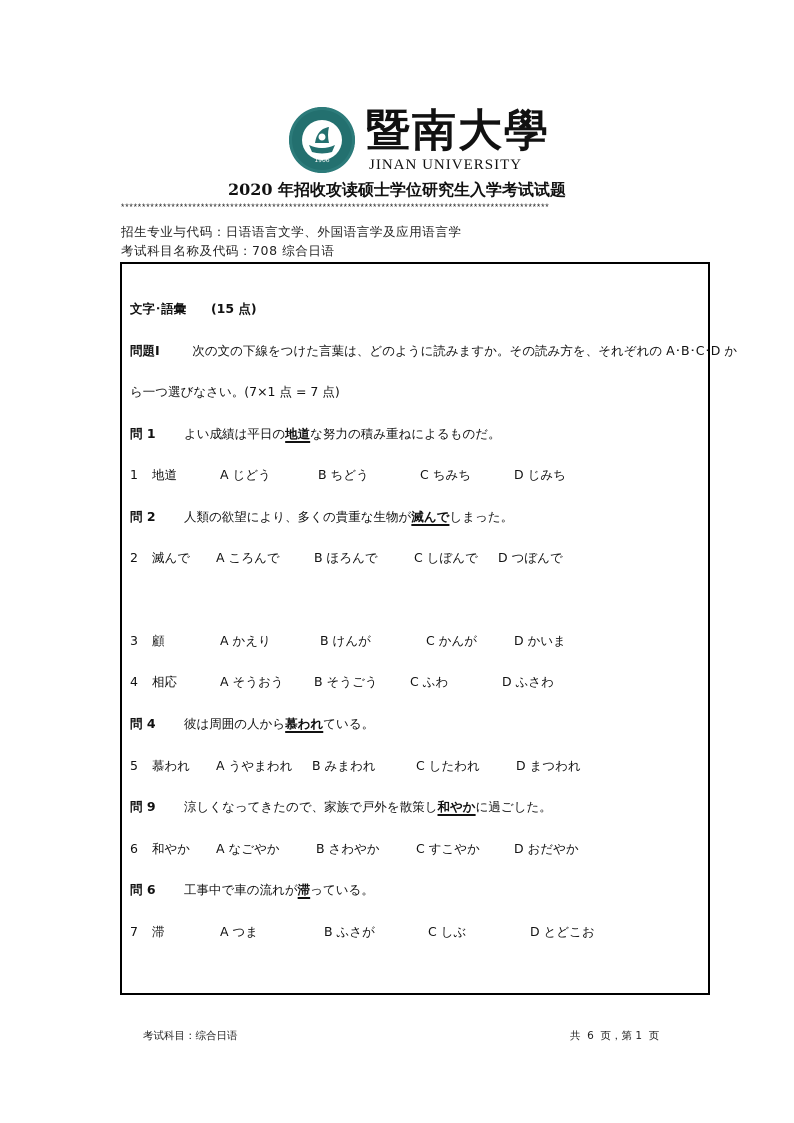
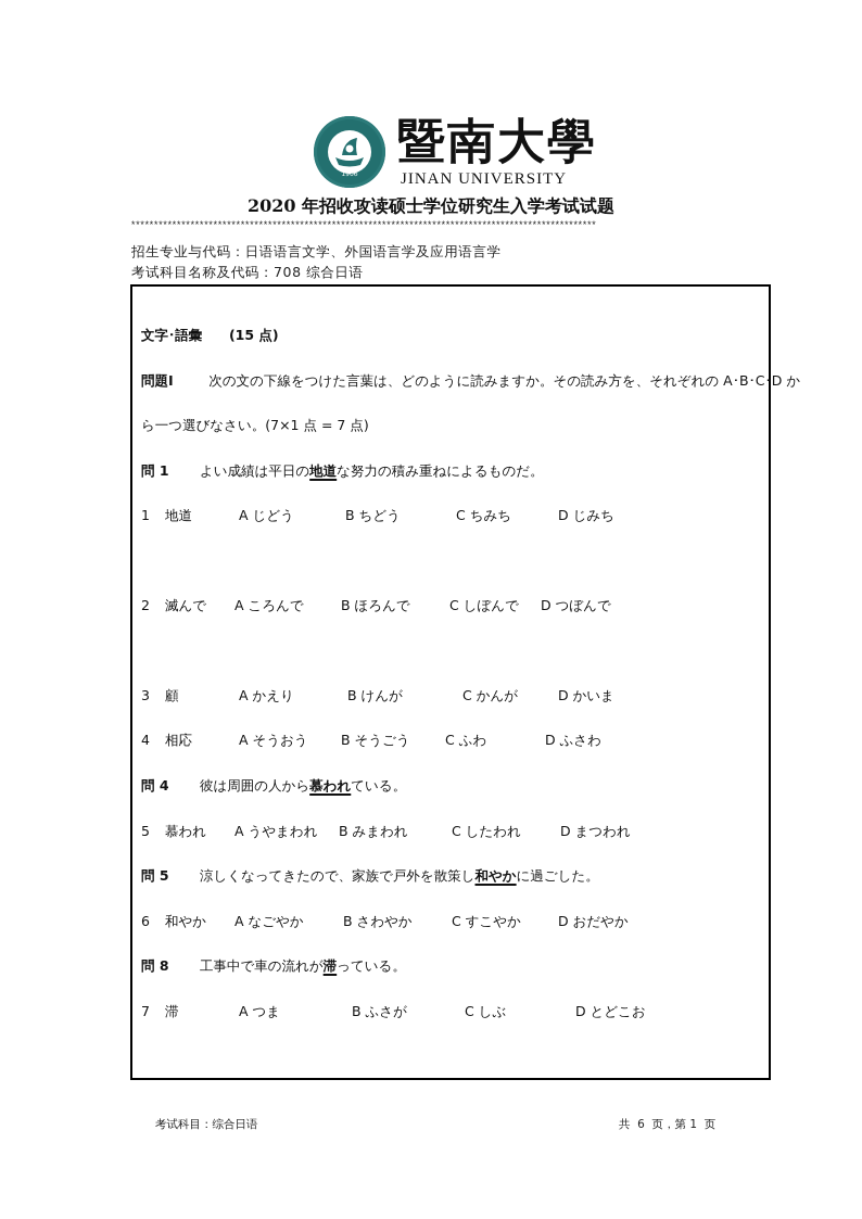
  暨南大學
  JINAN UNIVERSITY
  2020 年招收攻读硕士学位研究生入学考试试题
  ******************************************************************************************************
  招生专业与代码：日语语言文学、外国语言学及应用语言学
  考试科目名称及代码：708 综合日语
  文字･語彙 (15 点)
  問題Ⅰ 次の文の下線をつけた言葉は、どのように読みますか。その読み方を、それぞれの A･B･C･D か
  ら一つ選びなさい。(7×1 点 = 7 点)
  問 1 よい成績は平日の地道な努力の積み重ねによるものだ。
  1
  地道
  A じどう
  B ちどう
  C ちみち
  D じみち
- 問 2 人類の欲望により、多くの貴重な生物が滅んでしまった。
  2
  滅んで
  A ころんで
  B ほろんで
  C しぼんで
  D つぼんで
  3
  顧
  A かえり
  B けんが
  C かんが
  D かいま
  4
  相応
  A そうおう
  B そうごう
  C ふわ
  D ふさわ
  問 4 彼は周囲の人から慕われている。
  5
  慕われ
  A うやまわれ
  B みまわれ
  C したわれ
  D まつわれ
- 問 9 涼しくなってきたので、家族で戸外を散策し和やかに過ごした。
+ 問 5 涼しくなってきたので、家族で戸外を散策し和やかに過ごした。
  6
  和やか
  A なごやか
  B さわやか
  C すこやか
  D おだやか
- 問 6 工事中で車の流れが滞っている。
+ 問 8 工事中で車の流れが滞っている。
  7
  滞
  A つま
  B ふさが
  C しぶ
  D とどこお
  考试科目：综合日语
  共 6 页，第 1 页
